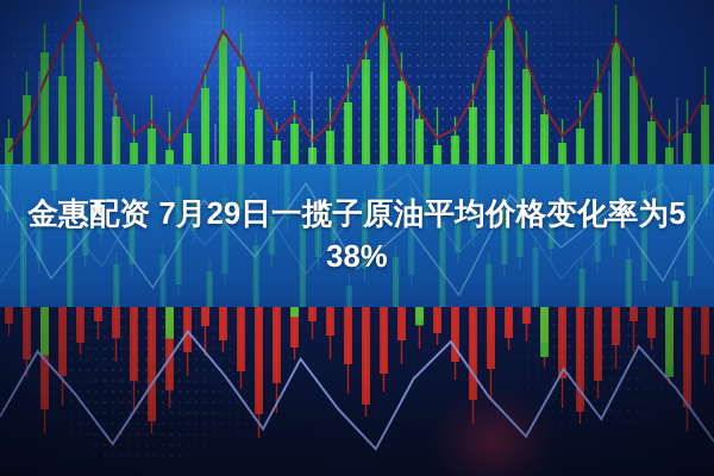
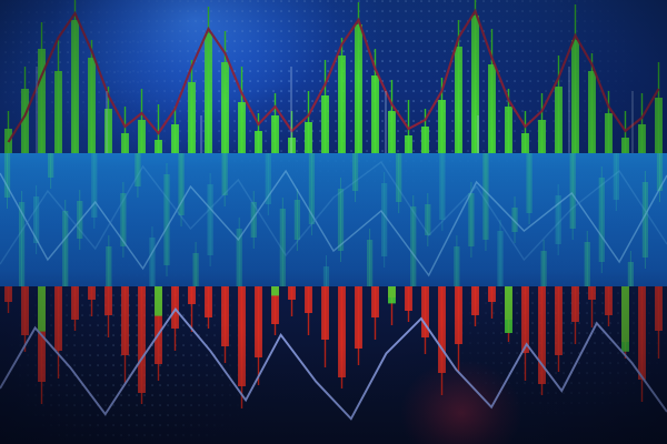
- 金惠配资 7月29日一揽子原油平均价格变化率为5
- 38%
